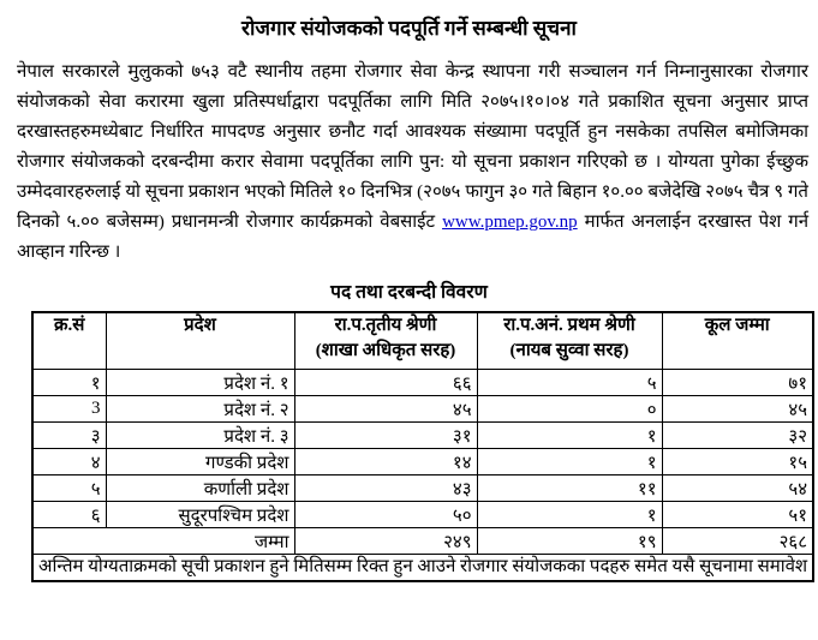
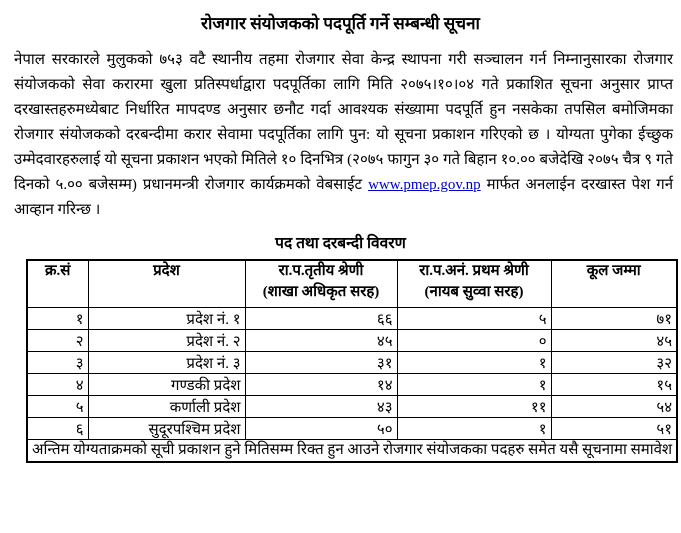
  रोजगार संयोजकको पदपूर्ति गर्ने सम्बन्धी सूचना
  नेपाल सरकारले मुलुकको ७५३ वटै स्थानीय तहमा रोजगार सेवा केन्द्र स्थापना गरी सञ्चालन गर्न निम्नानुसारका रोजगार संयोजकको सेवा करारमा खुला प्रतिस्पर्धाद्वारा पदपूर्तिका लागि मिति २०७५।१०।०४ गते प्रकाशित सूचना अनुसार प्राप्त दरखास्तहरुमध्येबाट निर्धारित मापदण्ड अनुसार छनौट गर्दा आवश्यक संख्यामा पदपूर्ति हुन नसकेका तपसिल बमोजिमका रोजगार संयोजकको दरबन्दीमा करार सेवामा पदपूर्तिका लागि पुन: यो सूचना प्रकाशन गरिएको छ । योग्यता पुगेका ईच्छुक उम्मेदवारहरुलाई यो सूचना प्रकाशन भएको मितिले १० दिनभित्र (२०७५ फागुन ३० गते बिहान १०.०० बजेदेखि २०७५ चैत्र ९ गते दिनको ५.०० बजेसम्म) प्रधानमन्त्री रोजगार कार्यक्रमको वेबसाईट www.pmep.gov.np मार्फत अनलाईन दरखास्त पेश गर्न आव्हान गरिन्छ ।
  पद तथा दरबन्दी विवरण
  क्र.सं	प्रदेश	रा.प.तृतीय श्रेणी(शाखा अधिकृत सरह)	रा.प.अनं. प्रथम श्रेणी(नायब सुव्वा सरह)	कूल जम्मा
  १	प्रदेश नं. १	६६	५	७१
- 3	प्रदेश नं. २	४५	०	४५
+ २	प्रदेश नं. २	४५	०	४५
  ३	प्रदेश नं. ३	३१	१	३२
  ४	गण्डकी प्रदेश	१४	१	१५
  ५	कर्णाली प्रदेश	४३	११	५४
  ६	सुदूरपश्चिम प्रदेश	५०	१	५१
- जम्मा	२४९	१९	२६८
  अन्तिम योग्यताक्रमको सूची प्रकाशन हुने मितिसम्म रिक्त हुन आउने रोजगार संयोजकका पदहरु समेत यसै सूचनामा समावेश
